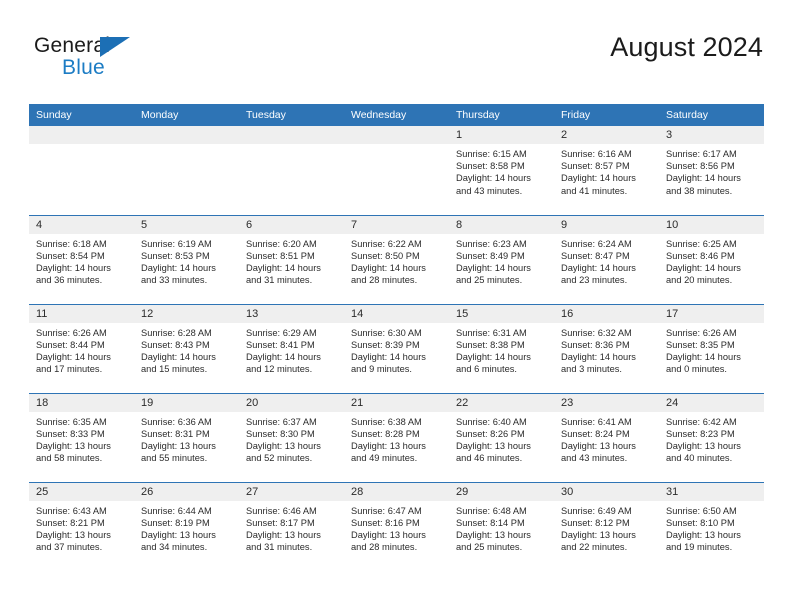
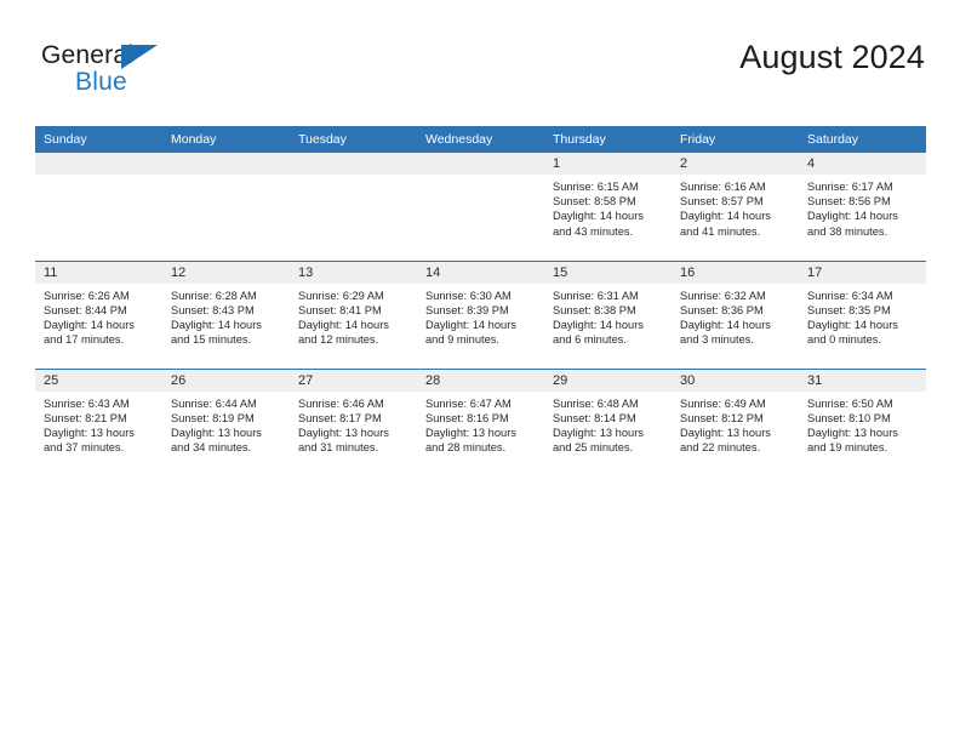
  General
  Blue
  August 2024
  Sunday	Monday	Tuesday	Wednesday	Thursday	Friday	Saturday
- 				1Sunrise: 6:15 AMSunset: 8:58 PMDaylight: 14 hoursand 43 minutes.	2Sunrise: 6:16 AMSunset: 8:57 PMDaylight: 14 hoursand 41 minutes.	3Sunrise: 6:17 AMSunset: 8:56 PMDaylight: 14 hoursand 38 minutes.
+ 				1Sunrise: 6:15 AMSunset: 8:58 PMDaylight: 14 hoursand 43 minutes.	2Sunrise: 6:16 AMSunset: 8:57 PMDaylight: 14 hoursand 41 minutes.	4Sunrise: 6:17 AMSunset: 8:56 PMDaylight: 14 hoursand 38 minutes.
- 4Sunrise: 6:18 AMSunset: 8:54 PMDaylight: 14 hoursand 36 minutes.	5Sunrise: 6:19 AMSunset: 8:53 PMDaylight: 14 hoursand 33 minutes.	6Sunrise: 6:20 AMSunset: 8:51 PMDaylight: 14 hoursand 31 minutes.	7Sunrise: 6:22 AMSunset: 8:50 PMDaylight: 14 hoursand 28 minutes.	8Sunrise: 6:23 AMSunset: 8:49 PMDaylight: 14 hoursand 25 minutes.	9Sunrise: 6:24 AMSunset: 8:47 PMDaylight: 14 hoursand 23 minutes.	10Sunrise: 6:25 AMSunset: 8:46 PMDaylight: 14 hoursand 20 minutes.
- 11Sunrise: 6:26 AMSunset: 8:44 PMDaylight: 14 hoursand 17 minutes.	12Sunrise: 6:28 AMSunset: 8:43 PMDaylight: 14 hoursand 15 minutes.	13Sunrise: 6:29 AMSunset: 8:41 PMDaylight: 14 hoursand 12 minutes.	14Sunrise: 6:30 AMSunset: 8:39 PMDaylight: 14 hoursand 9 minutes.	15Sunrise: 6:31 AMSunset: 8:38 PMDaylight: 14 hoursand 6 minutes.	16Sunrise: 6:32 AMSunset: 8:36 PMDaylight: 14 hoursand 3 minutes.	17Sunrise: 6:26 AMSunset: 8:35 PMDaylight: 14 hoursand 0 minutes.
+ 11Sunrise: 6:26 AMSunset: 8:44 PMDaylight: 14 hoursand 17 minutes.	12Sunrise: 6:28 AMSunset: 8:43 PMDaylight: 14 hoursand 15 minutes.	13Sunrise: 6:29 AMSunset: 8:41 PMDaylight: 14 hoursand 12 minutes.	14Sunrise: 6:30 AMSunset: 8:39 PMDaylight: 14 hoursand 9 minutes.	15Sunrise: 6:31 AMSunset: 8:38 PMDaylight: 14 hoursand 6 minutes.	16Sunrise: 6:32 AMSunset: 8:36 PMDaylight: 14 hoursand 3 minutes.	17Sunrise: 6:34 AMSunset: 8:35 PMDaylight: 14 hoursand 0 minutes.
- 18Sunrise: 6:35 AMSunset: 8:33 PMDaylight: 13 hoursand 58 minutes.	19Sunrise: 6:36 AMSunset: 8:31 PMDaylight: 13 hoursand 55 minutes.	20Sunrise: 6:37 AMSunset: 8:30 PMDaylight: 13 hoursand 52 minutes.	21Sunrise: 6:38 AMSunset: 8:28 PMDaylight: 13 hoursand 49 minutes.	22Sunrise: 6:40 AMSunset: 8:26 PMDaylight: 13 hoursand 46 minutes.	23Sunrise: 6:41 AMSunset: 8:24 PMDaylight: 13 hoursand 43 minutes.	24Sunrise: 6:42 AMSunset: 8:23 PMDaylight: 13 hoursand 40 minutes.
  25Sunrise: 6:43 AMSunset: 8:21 PMDaylight: 13 hoursand 37 minutes.	26Sunrise: 6:44 AMSunset: 8:19 PMDaylight: 13 hoursand 34 minutes.	27Sunrise: 6:46 AMSunset: 8:17 PMDaylight: 13 hoursand 31 minutes.	28Sunrise: 6:47 AMSunset: 8:16 PMDaylight: 13 hoursand 28 minutes.	29Sunrise: 6:48 AMSunset: 8:14 PMDaylight: 13 hoursand 25 minutes.	30Sunrise: 6:49 AMSunset: 8:12 PMDaylight: 13 hoursand 22 minutes.	31Sunrise: 6:50 AMSunset: 8:10 PMDaylight: 13 hoursand 19 minutes.
